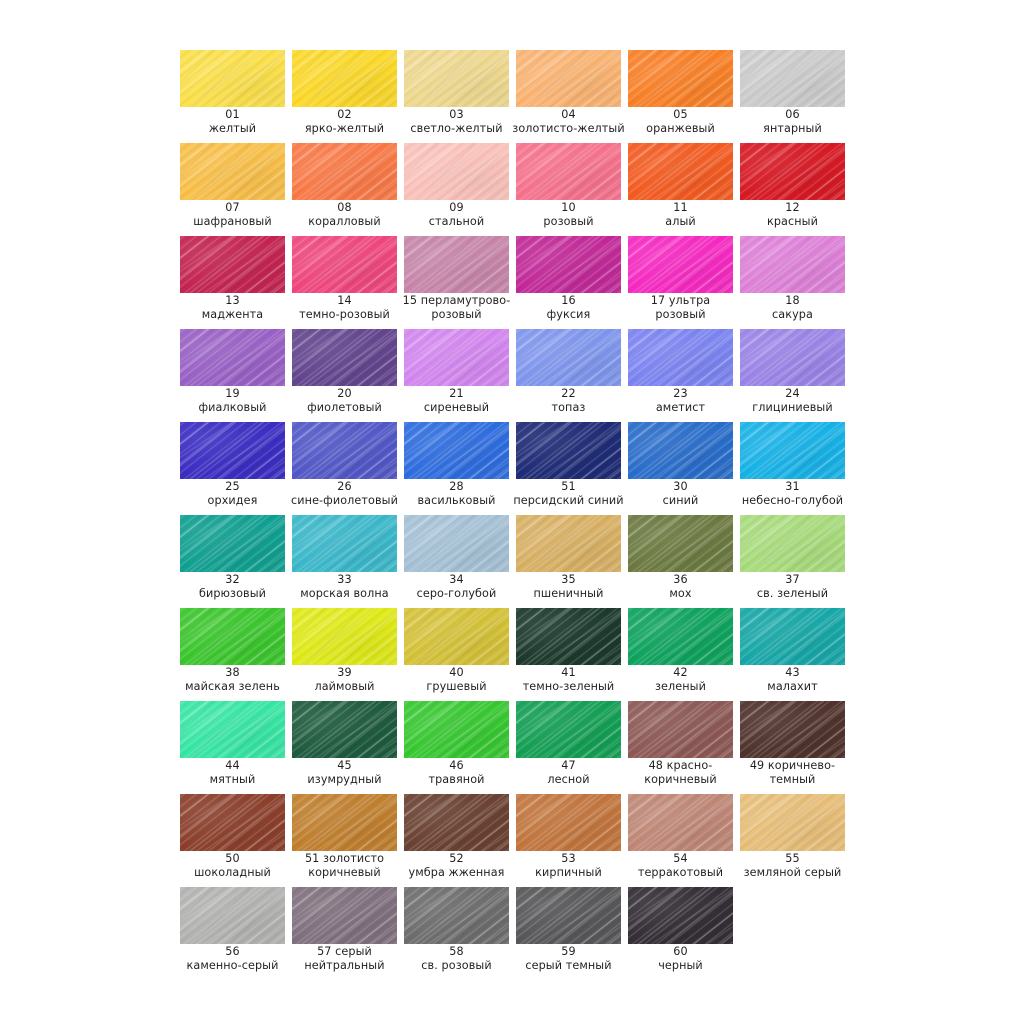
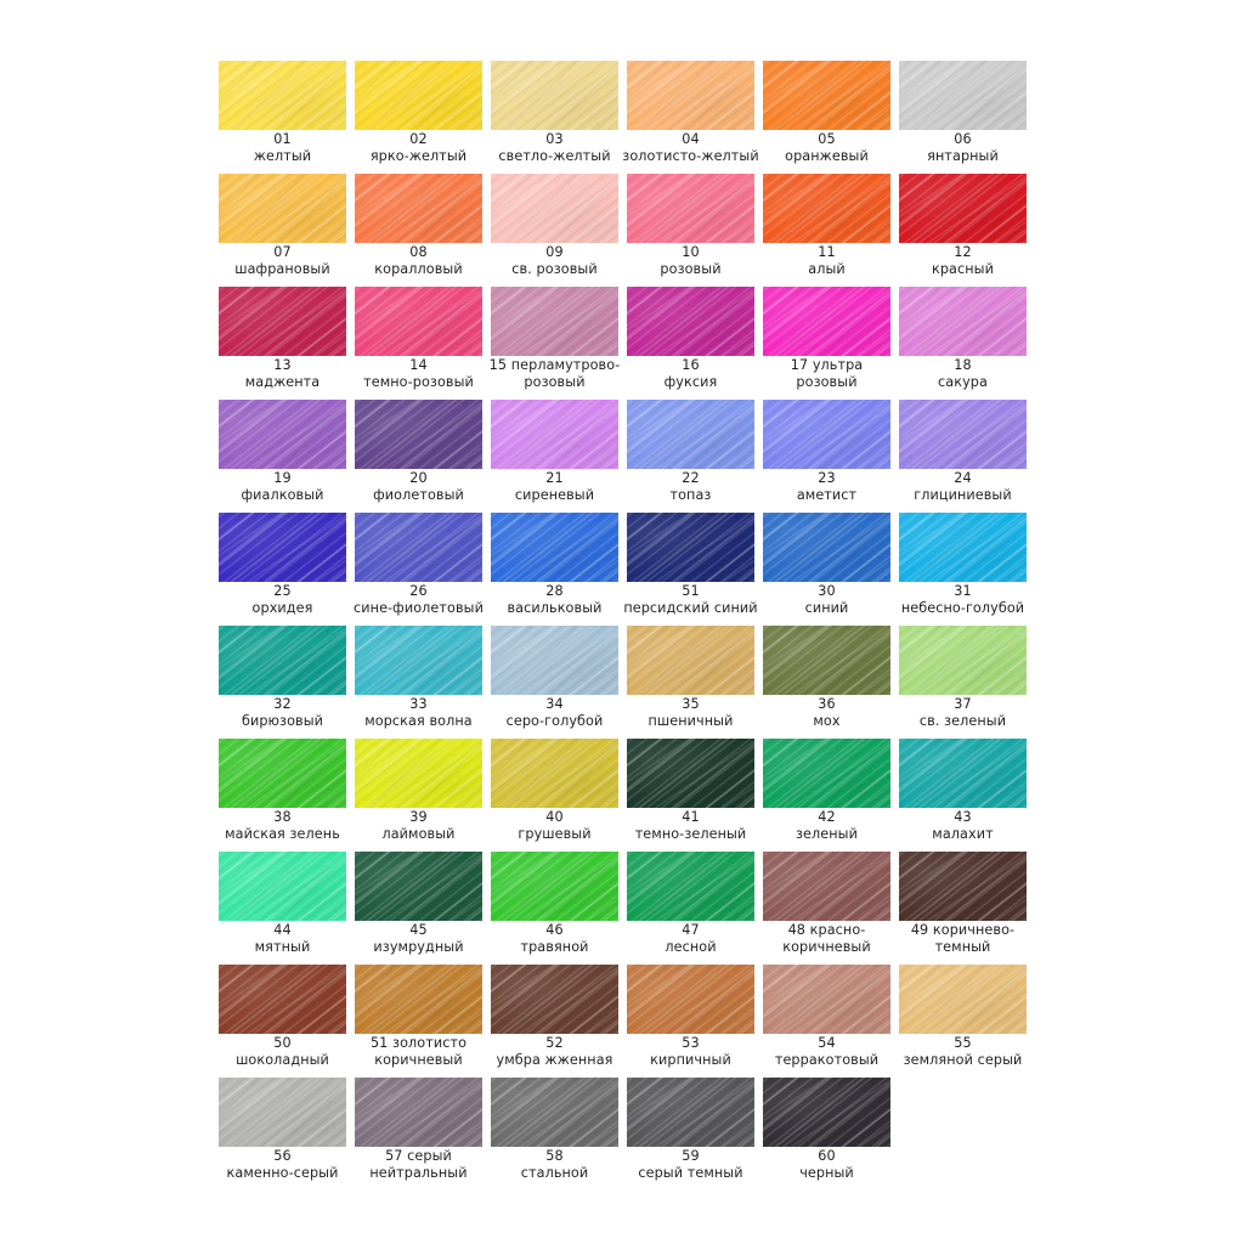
  01
  желтый
  02
  ярко-желтый
  03
  светло-желтый
  04
  золотисто-желтый
  05
  оранжевый
  06
  янтарный
  07
  шафрановый
  08
  коралловый
  09
- стальной
+ св. розовый
  10
  розовый
  11
  алый
  12
  красный
  13
  маджента
  14
  темно-розовый
  15 перламутрово-
  розовый
  16
  фуксия
  17 ультра
  розовый
  18
  сакура
  19
  фиалковый
  20
  фиолетовый
  21
  сиреневый
  22
  топаз
  23
  аметист
  24
  глициниевый
  25
  орхидея
  26
  сине-фиолетовый
  28
  васильковый
  51
  персидский синий
  30
  синий
  31
  небесно-голубой
  32
  бирюзовый
  33
  морская волна
  34
  серо-голубой
  35
  пшеничный
  36
  мох
  37
  св. зеленый
  38
  майская зелень
  39
  лаймовый
  40
  грушевый
  41
  темно-зеленый
  42
  зеленый
  43
  малахит
  44
  мятный
  45
  изумрудный
  46
  травяной
  47
  лесной
  48 красно-
  коричневый
  49 коричнево-
  темный
  50
  шоколадный
  51 золотисто
  коричневый
  52
  умбра жженная
  53
  кирпичный
  54
  терракотовый
  55
  земляной серый
  56
  каменно-серый
  57 серый
  нейтральный
  58
- св. розовый
+ стальной
  59
  серый темный
  60
  черный
